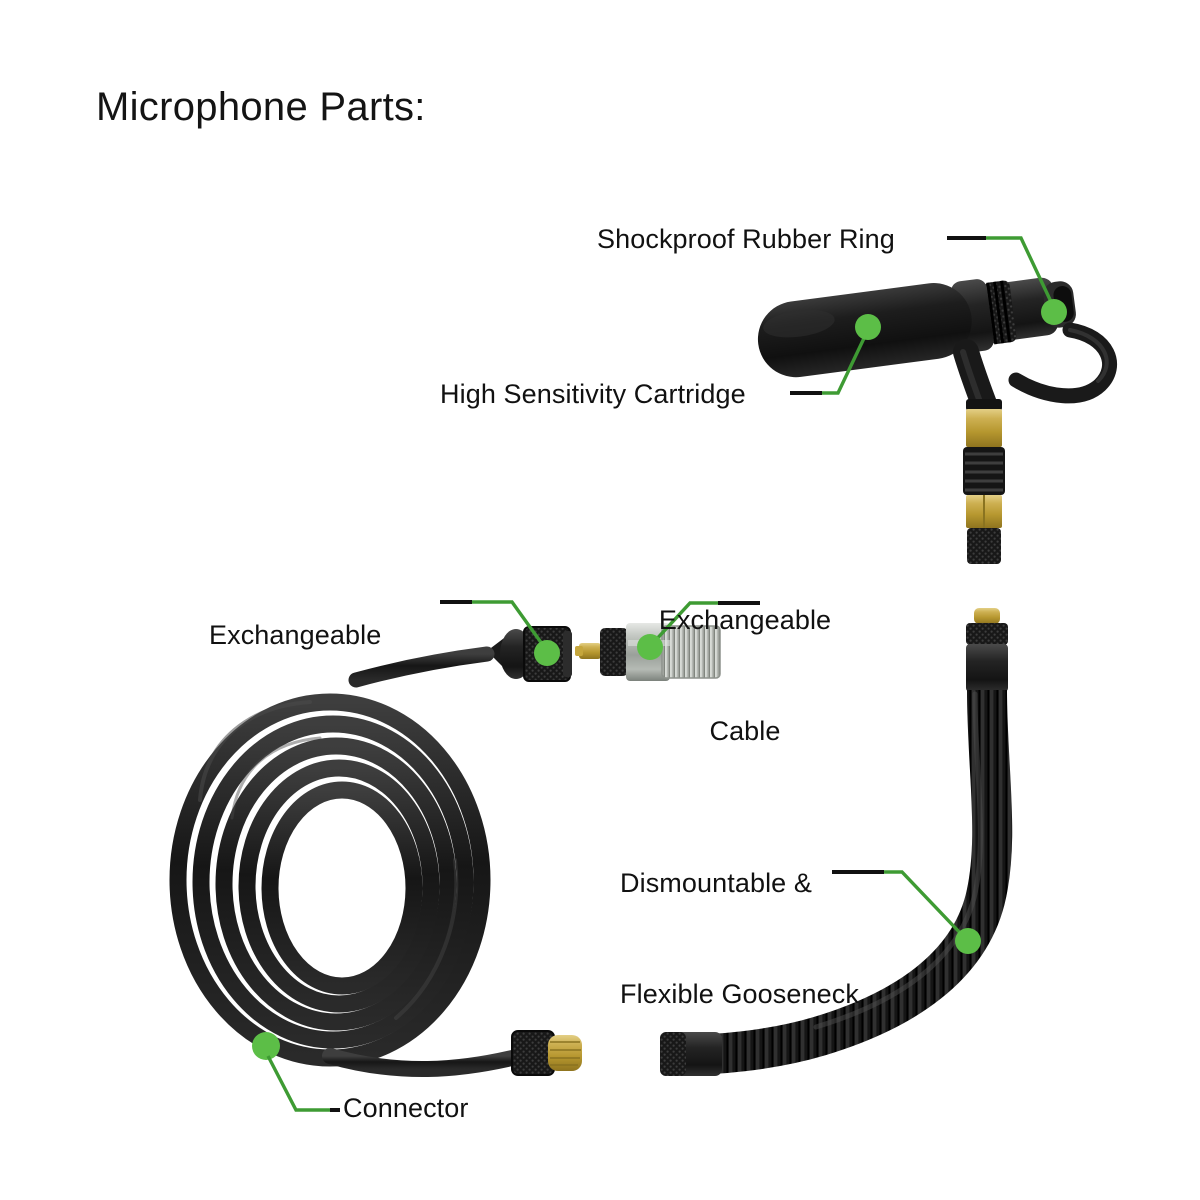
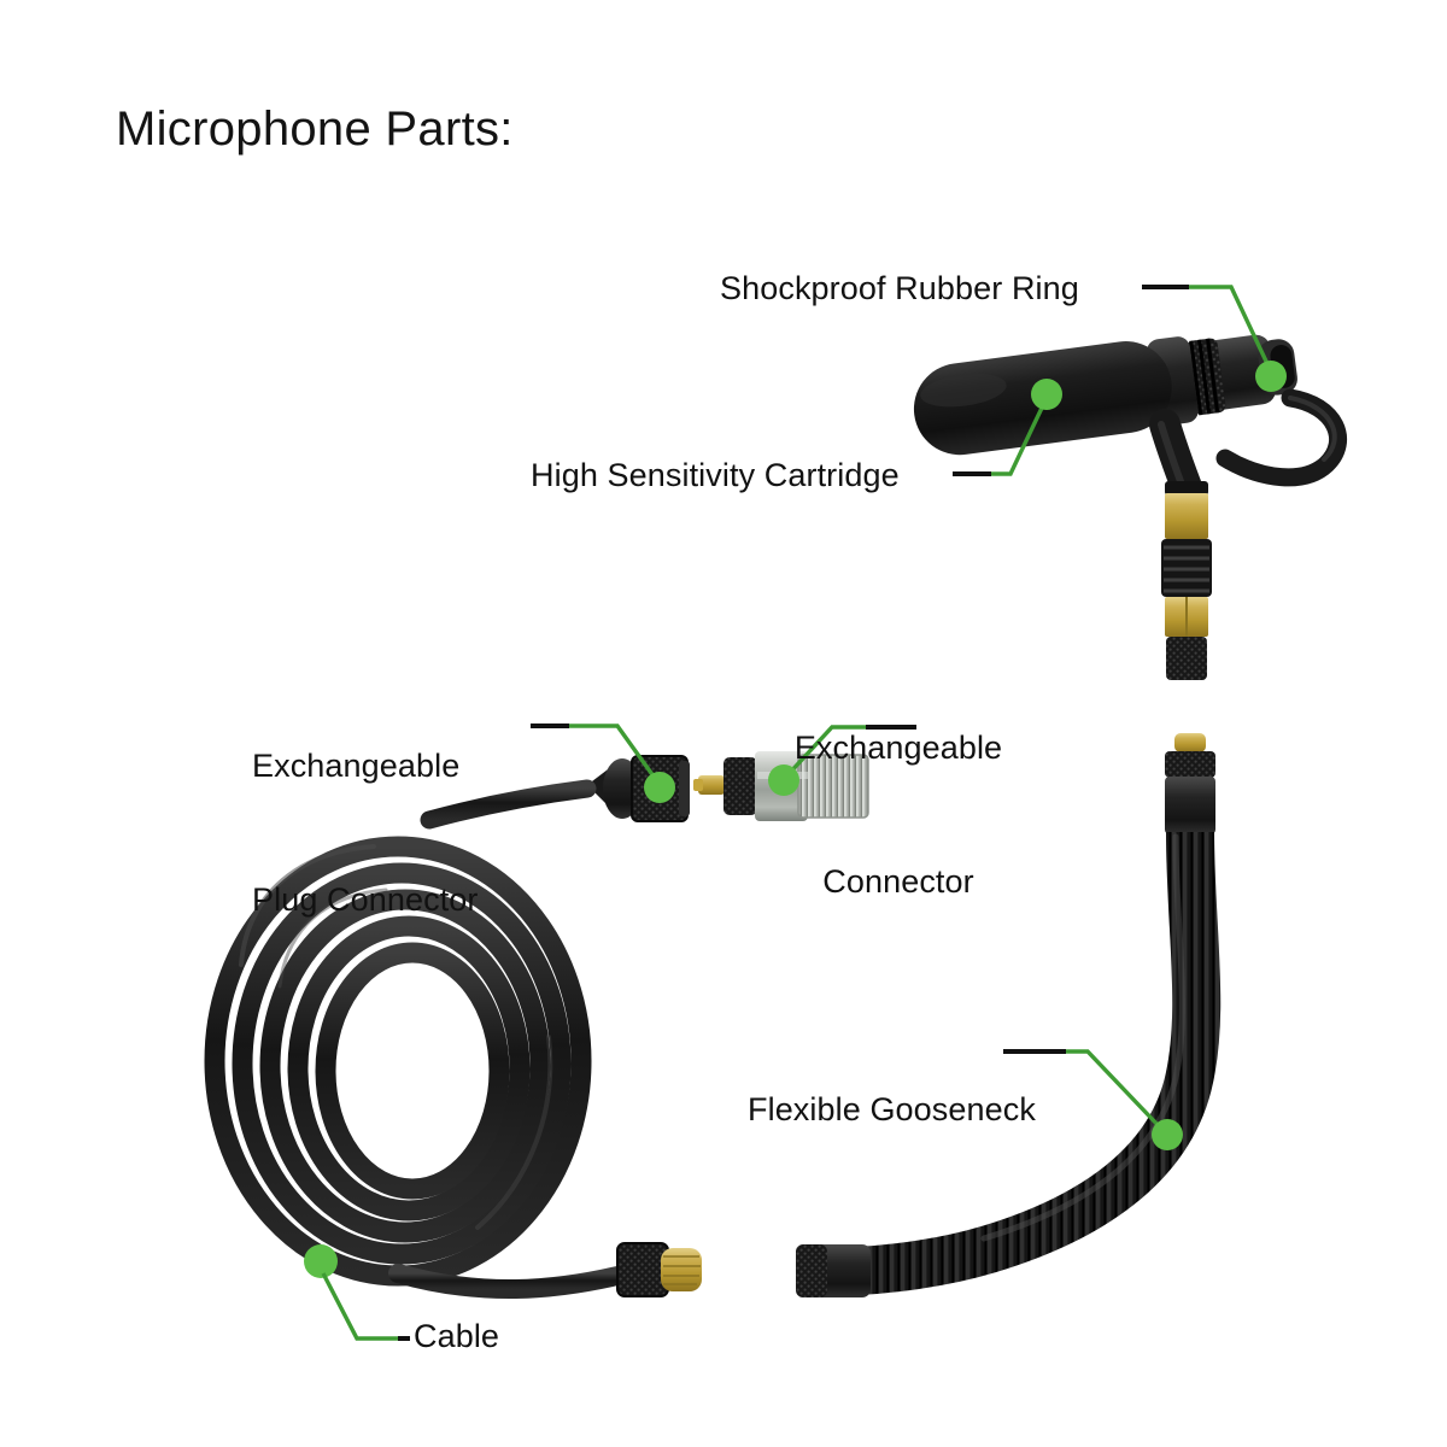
  Microphone Parts:
  Shockproof Rubber Ring
  High Sensitivity Cartridge
  Exchangeable
+ Plug Connector
  Exchangeable
- Cable
+ Connector
- Dismountable &
  Flexible Gooseneck
- Connector
+ Cable
